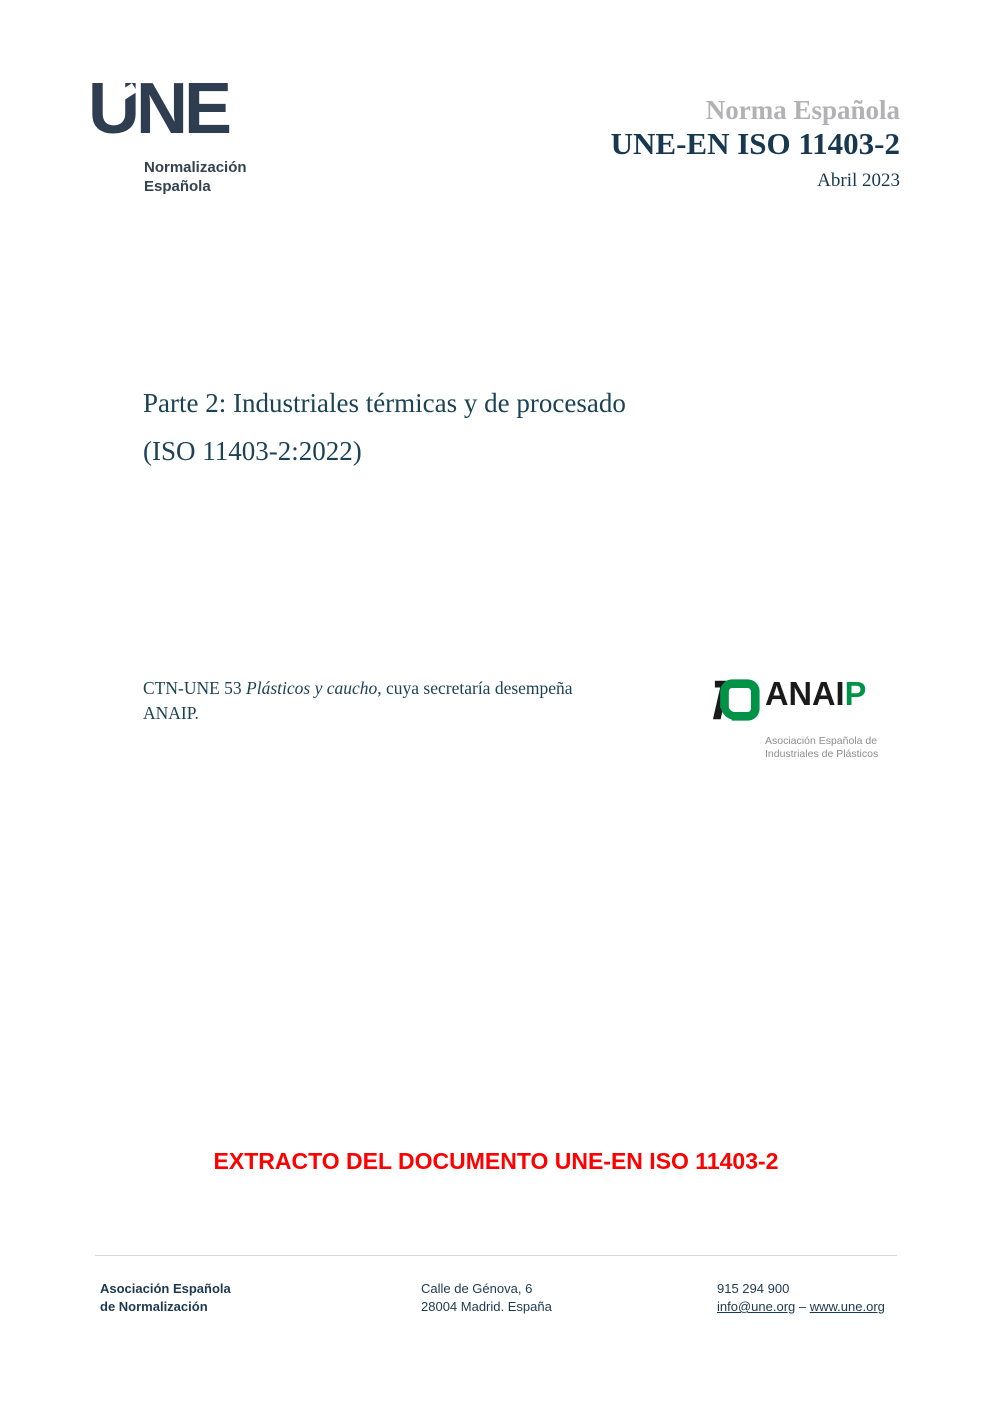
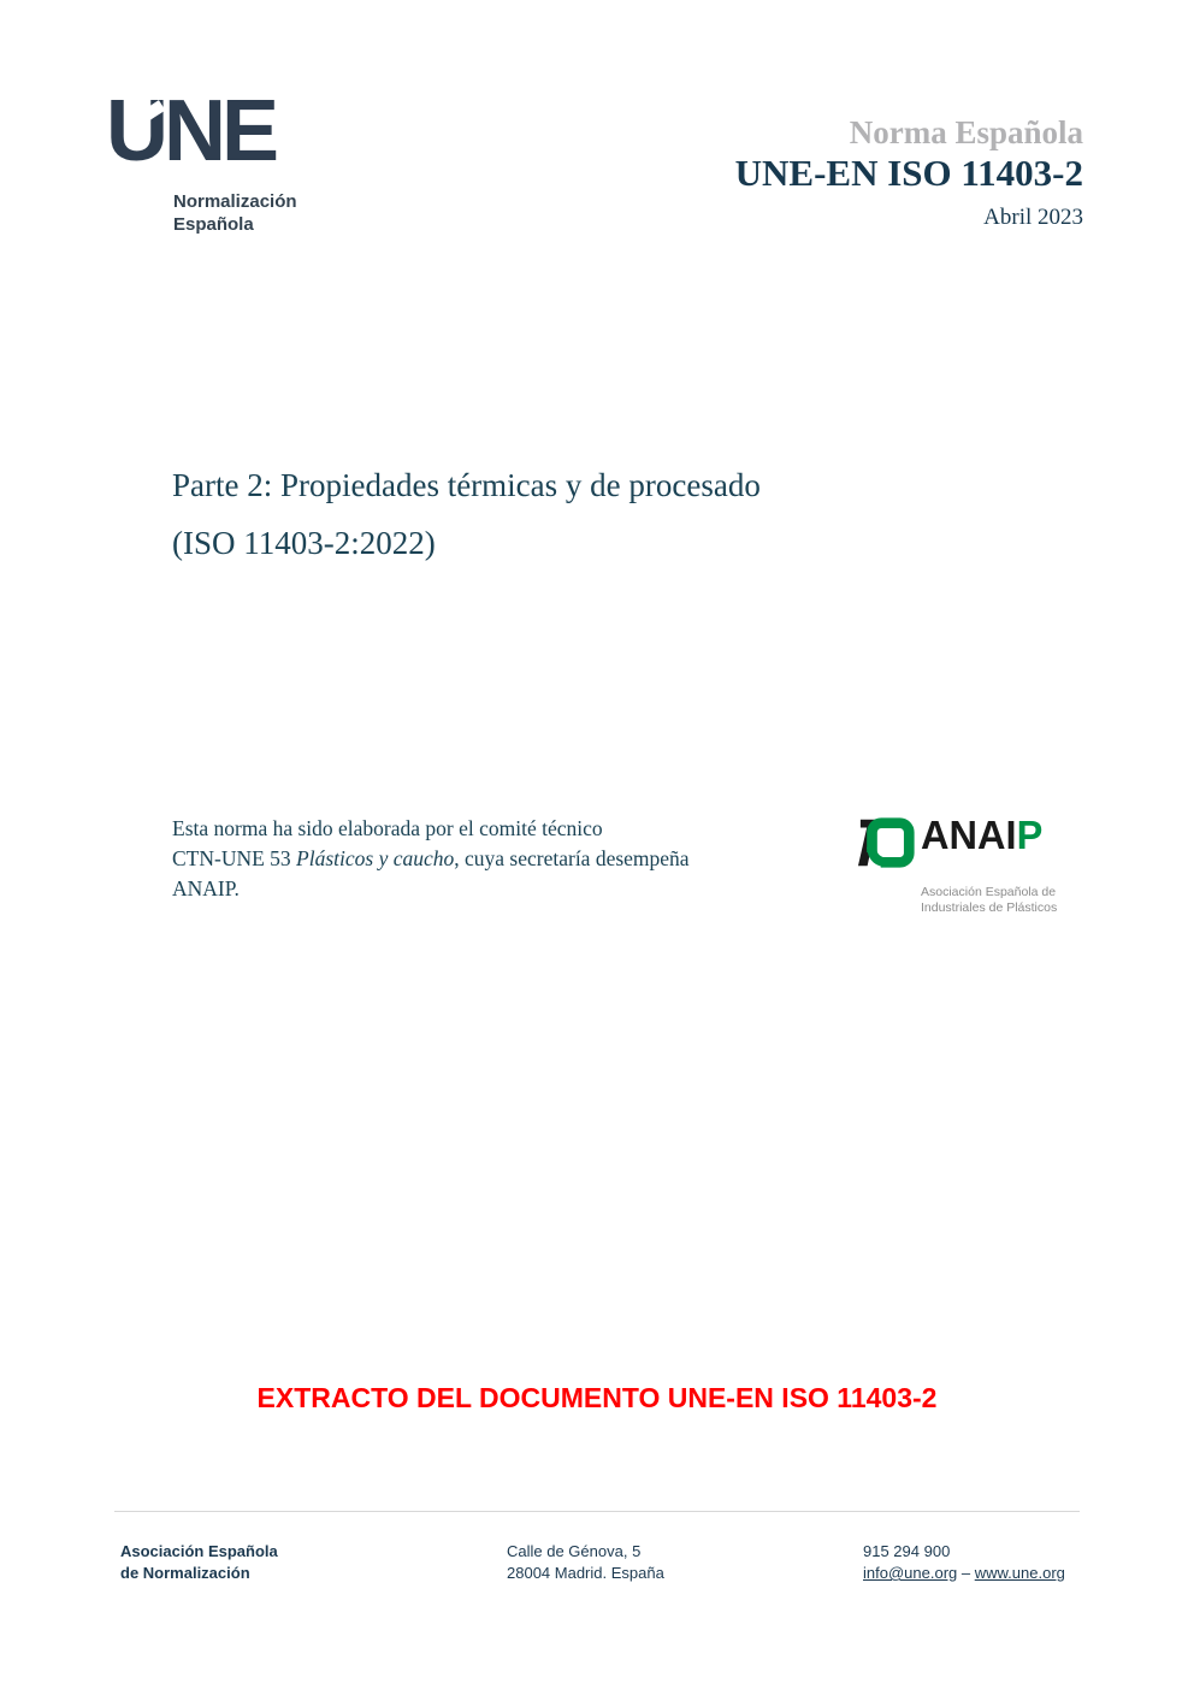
  UNE
  Normalización
  Española
  Norma Española
  UNE-EN ISO 11403-2
  Abril 2023
- Parte 2: Industriales térmicas y de procesado
+ Parte 2: Propiedades térmicas y de procesado
  (ISO 11403-2:2022)
+ Esta norma ha sido elaborada por el comité técnico
  CTN-UNE 53 Plásticos y caucho, cuya secretaría desempeña
  ANAIP.
  ANAIP
  Asociación Española de
  Industriales de Plásticos
  EXTRACTO DEL DOCUMENTO UNE-EN ISO 11403-2
  Asociación Española
  de Normalización
- Calle de Génova, 6
+ Calle de Génova, 5
  28004 Madrid. España
  915 294 900
  info@une.org – www.une.org
